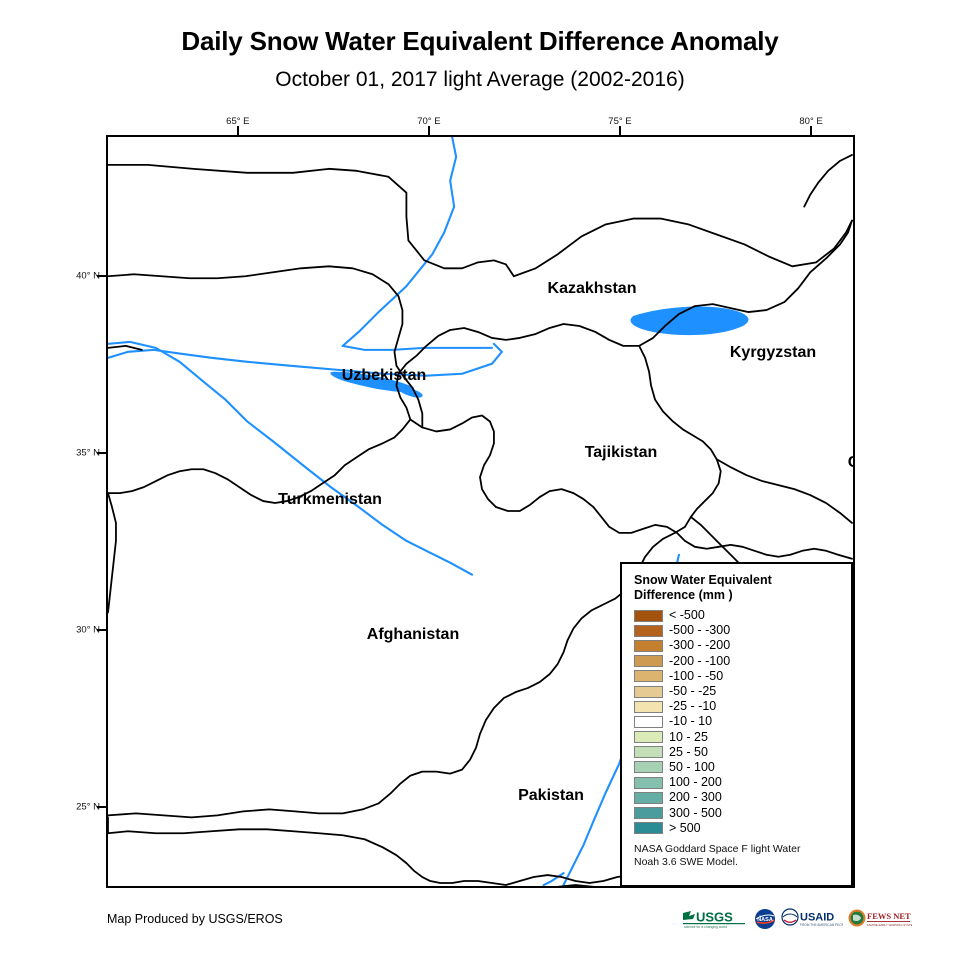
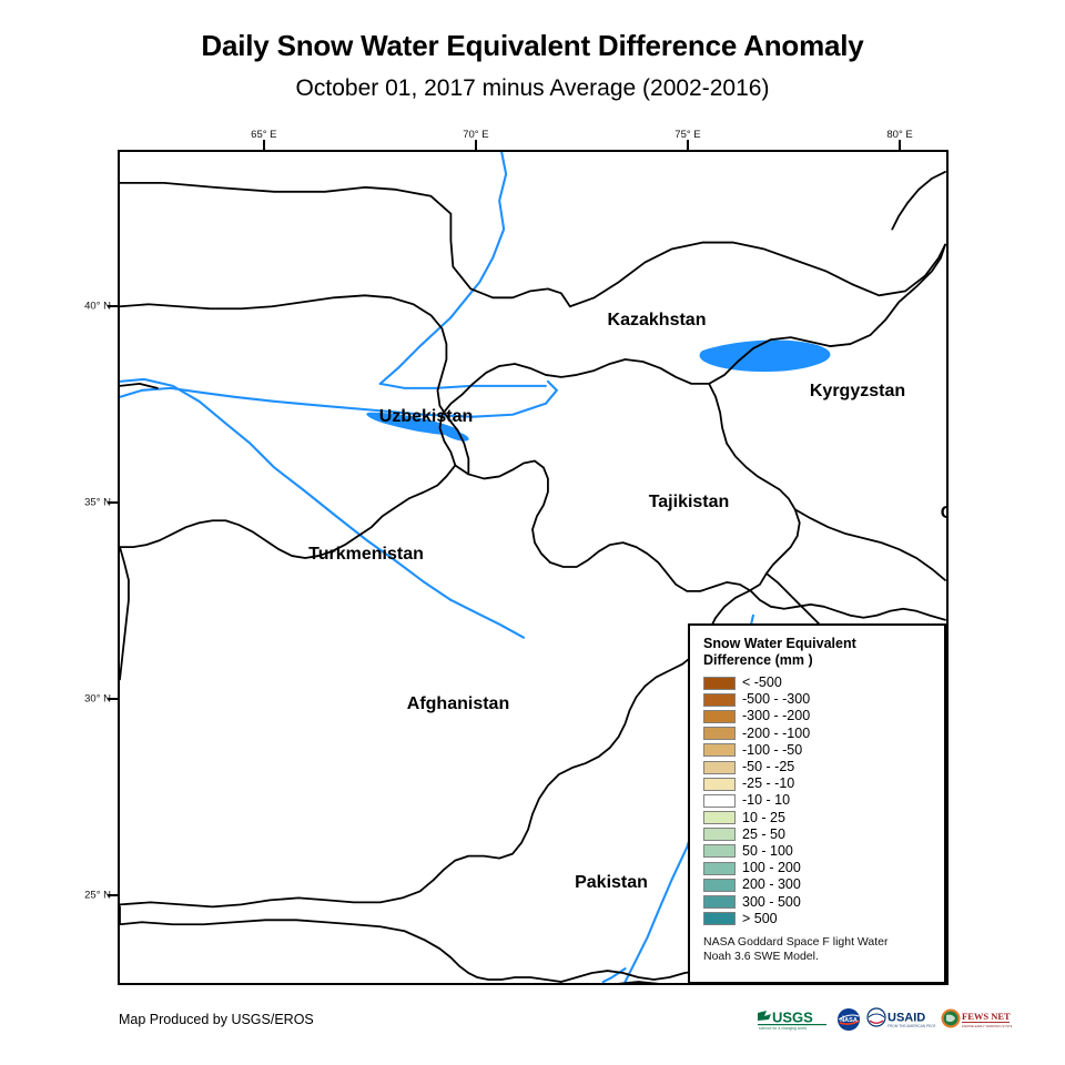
  Daily Snow Water Equivalent Difference Anomaly
- October 01, 2017 light Average (2002-2016)
+ October 01, 2017 minus Average (2002-2016)
  65° E
  70° E
  75° E
  80° E
  40°
  35°
  30°
  25°
  Kazakhstan
  Uzbekistan
  Kyrgyzstan
  Turkmenistan
  Tajikistan
  Afghanistan
  Pakistan
  Snow Water Equivalent
  Difference (mm )
  < -500
  -500 - -300
  -300 - -200
  -200 - -100
  -100 - -50
  -50 - -25
  -25 - -10
  -10 - 10
  10 - 25
  25 - 50
  50 - 100
  100 - 200
  200 - 300
  300 - 500
  > 500
  NASA Goddard Space F light Water
  Noah 3.6 SWE Model.
  Map Produced by USGS/EROS
  USGS
  USAID
  FEWS NET
